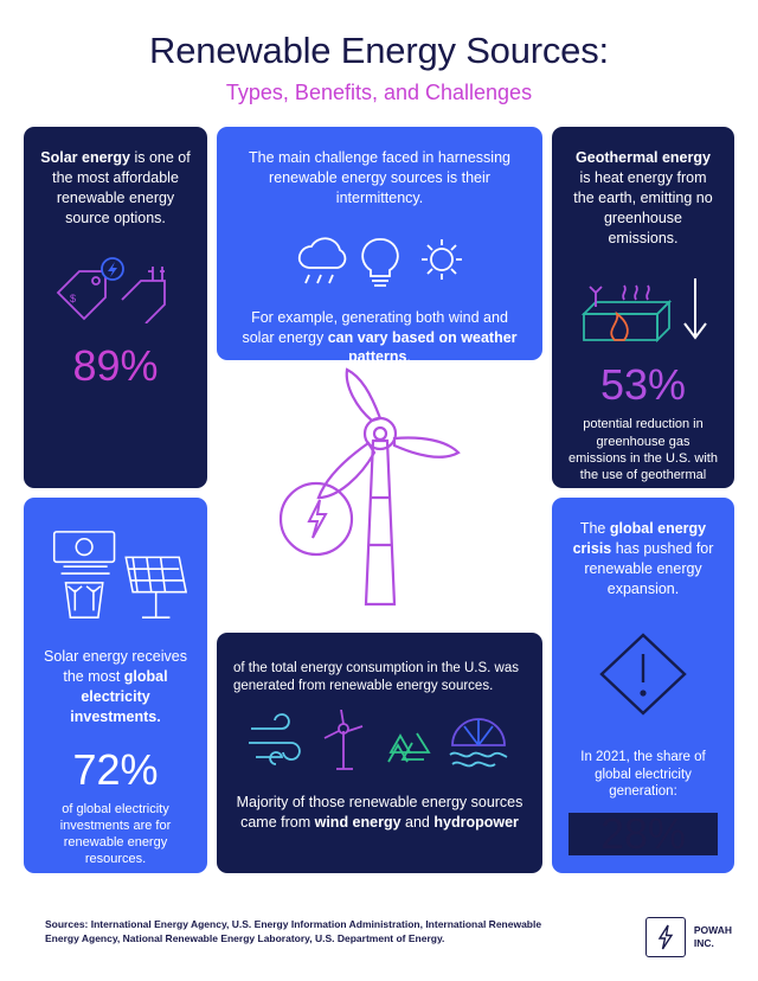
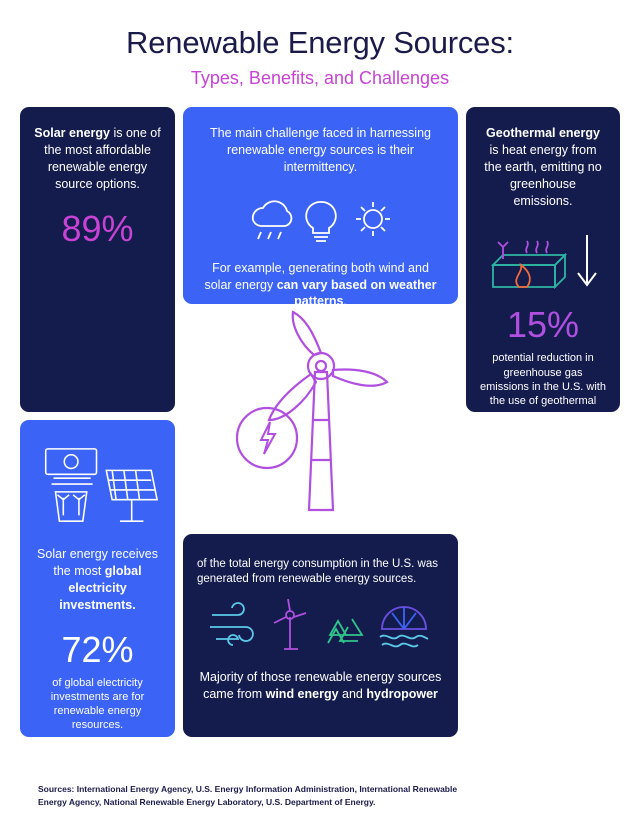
  Renewable Energy Sources:
  Types, Benefits, and Challenges
  Solar energy is one of the most affordable renewable energy source options.
- $
  89%
  The main challenge faced in harnessing renewable energy sources is their intermittency.
  For example, generating both wind and solar energy can vary based on weather patterns.
  Geothermal energy is heat energy from the earth, emitting no greenhouse emissions.
- 53%
+ 15%
  potential reduction in greenhouse gas emissions in the U.S. with the use of geothermal energy.
  Solar energy receives the most global electricity investments.
  72%
  of global electricity investments are for renewable energy resources.
  of the total energy consumption in the U.S. was generated from renewable energy sources.
  Majority of those renewable energy sources came from wind energy and hydropower
- The global energy crisis has pushed for renewable energy expansion.
- In 2021, the share of global electricity generation:
- 28%
  Sources: International Energy Agency, U.S. Energy Information Administration, International Renewable Energy Agency, National Renewable Energy Laboratory, U.S. Department of Energy.
- POWAH
- INC.
